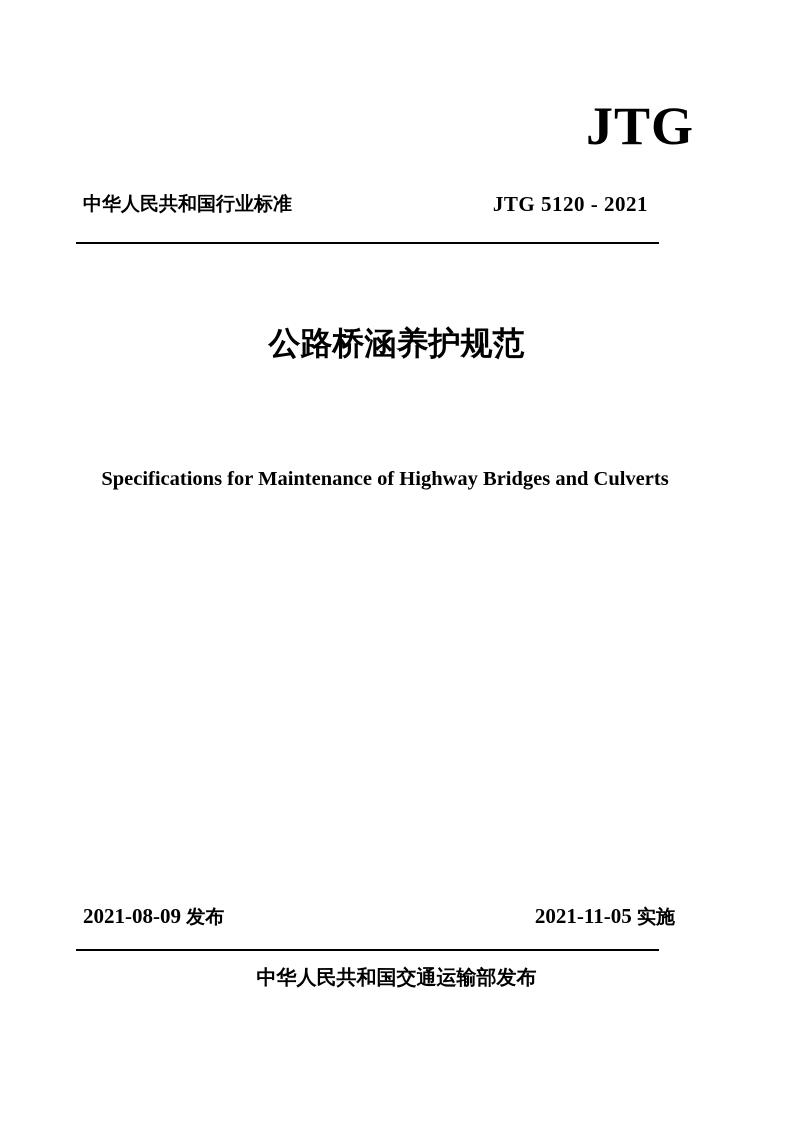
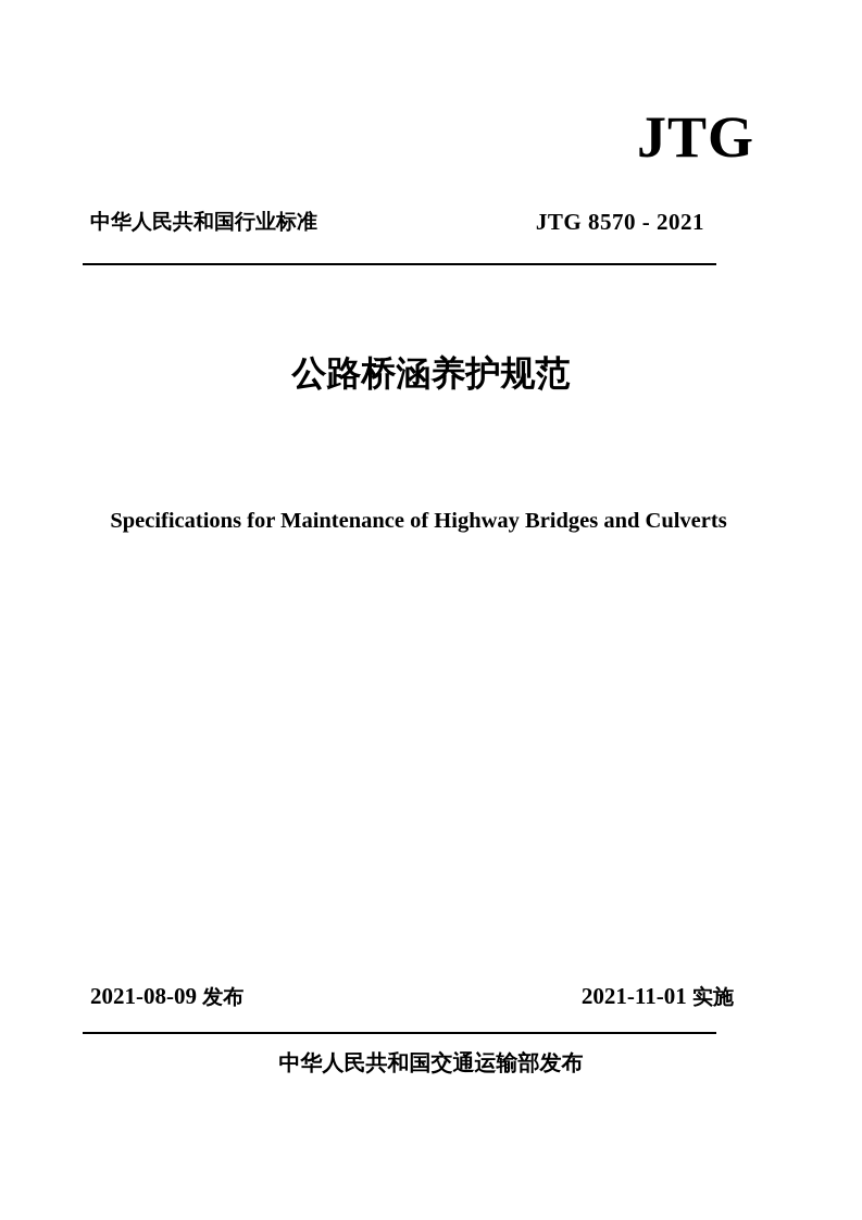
  JTG
  中华人民共和国行业标准
- JTG 5120 - 2021
+ JTG 8570 - 2021
  公路桥涵养护规范
  Specifications for Maintenance of Highway Bridges and Culverts
  2021-08-09 发布
- 2021-11-05 实施
+ 2021-11-01 实施
  中华人民共和国交通运输部发布
